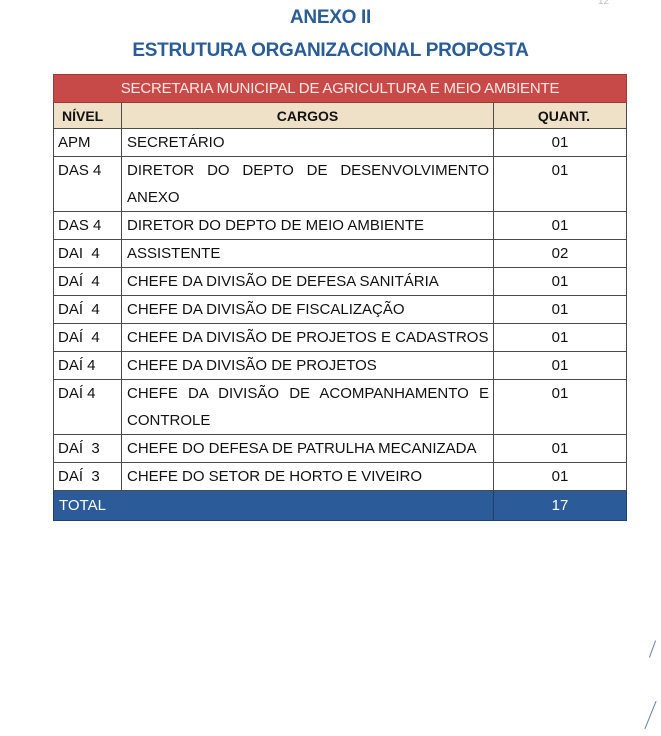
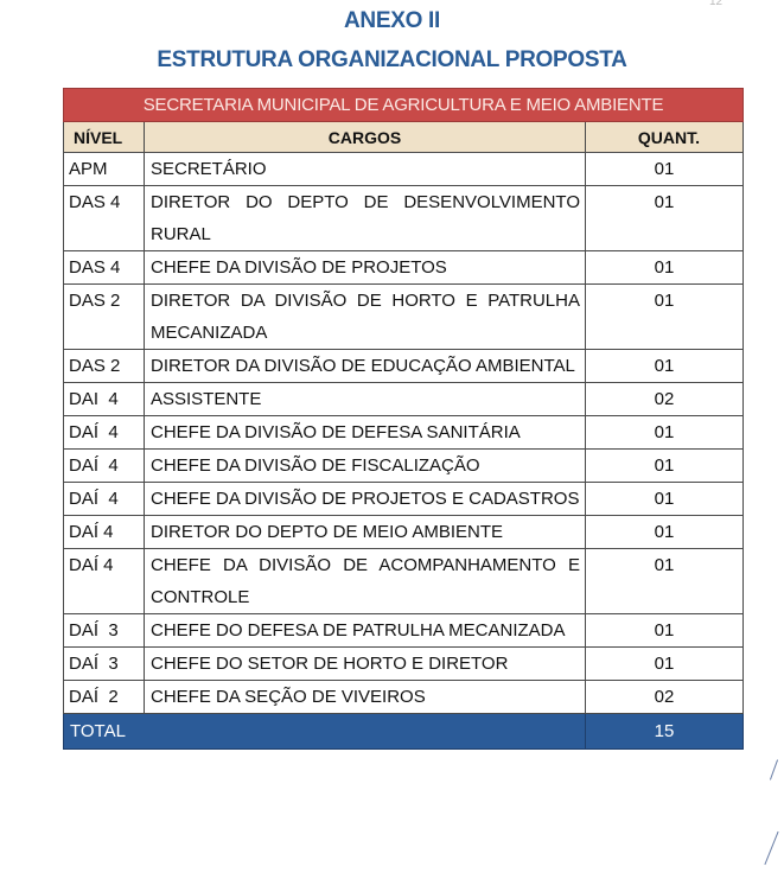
  12
  ANEXO II
  ESTRUTURA ORGANIZACIONAL PROPOSTA
  SECRETARIA MUNICIPAL DE AGRICULTURA E MEIO AMBIENTE
  NÍVEL	CARGOS	QUANT.
  APM	SECRETÁRIO	01
- DAS 4	DIRETOR DO DEPTO DE DESENVOLVIMENTO ANEXO	01
+ DAS 4	DIRETOR DO DEPTO DE DESENVOLVIMENTO RURAL	01
- DAS 4	DIRETOR DO DEPTO DE MEIO AMBIENTE	01
+ DAS 4	CHEFE DA DIVISÃO DE PROJETOS	01
+ DAS 2	DIRETOR DA DIVISÃO DE HORTO E PATRULHA MECANIZADA	01
+ DAS 2	DIRETOR DA DIVISÃO DE EDUCAÇÃO AMBIENTAL	01
  DAI 4	ASSISTENTE	02
  DAÍ 4	CHEFE DA DIVISÃO DE DEFESA SANITÁRIA	01
  DAÍ 4	CHEFE DA DIVISÃO DE FISCALIZAÇÃO	01
  DAÍ 4	CHEFE DA DIVISÃO DE PROJETOS E CADASTROS	01
- DAÍ 4	CHEFE DA DIVISÃO DE PROJETOS	01
+ DAÍ 4	DIRETOR DO DEPTO DE MEIO AMBIENTE	01
  DAÍ 4	CHEFE DA DIVISÃO DE ACOMPANHAMENTO E CONTROLE	01
  DAÍ 3	CHEFE DO DEFESA DE PATRULHA MECANIZADA	01
- DAÍ 3	CHEFE DO SETOR DE HORTO E VIVEIRO	01
+ DAÍ 3	CHEFE DO SETOR DE HORTO E DIRETOR	01
+ DAÍ 2	CHEFE DA SEÇÃO DE VIVEIROS	02
- TOTAL	17
+ TOTAL	15
